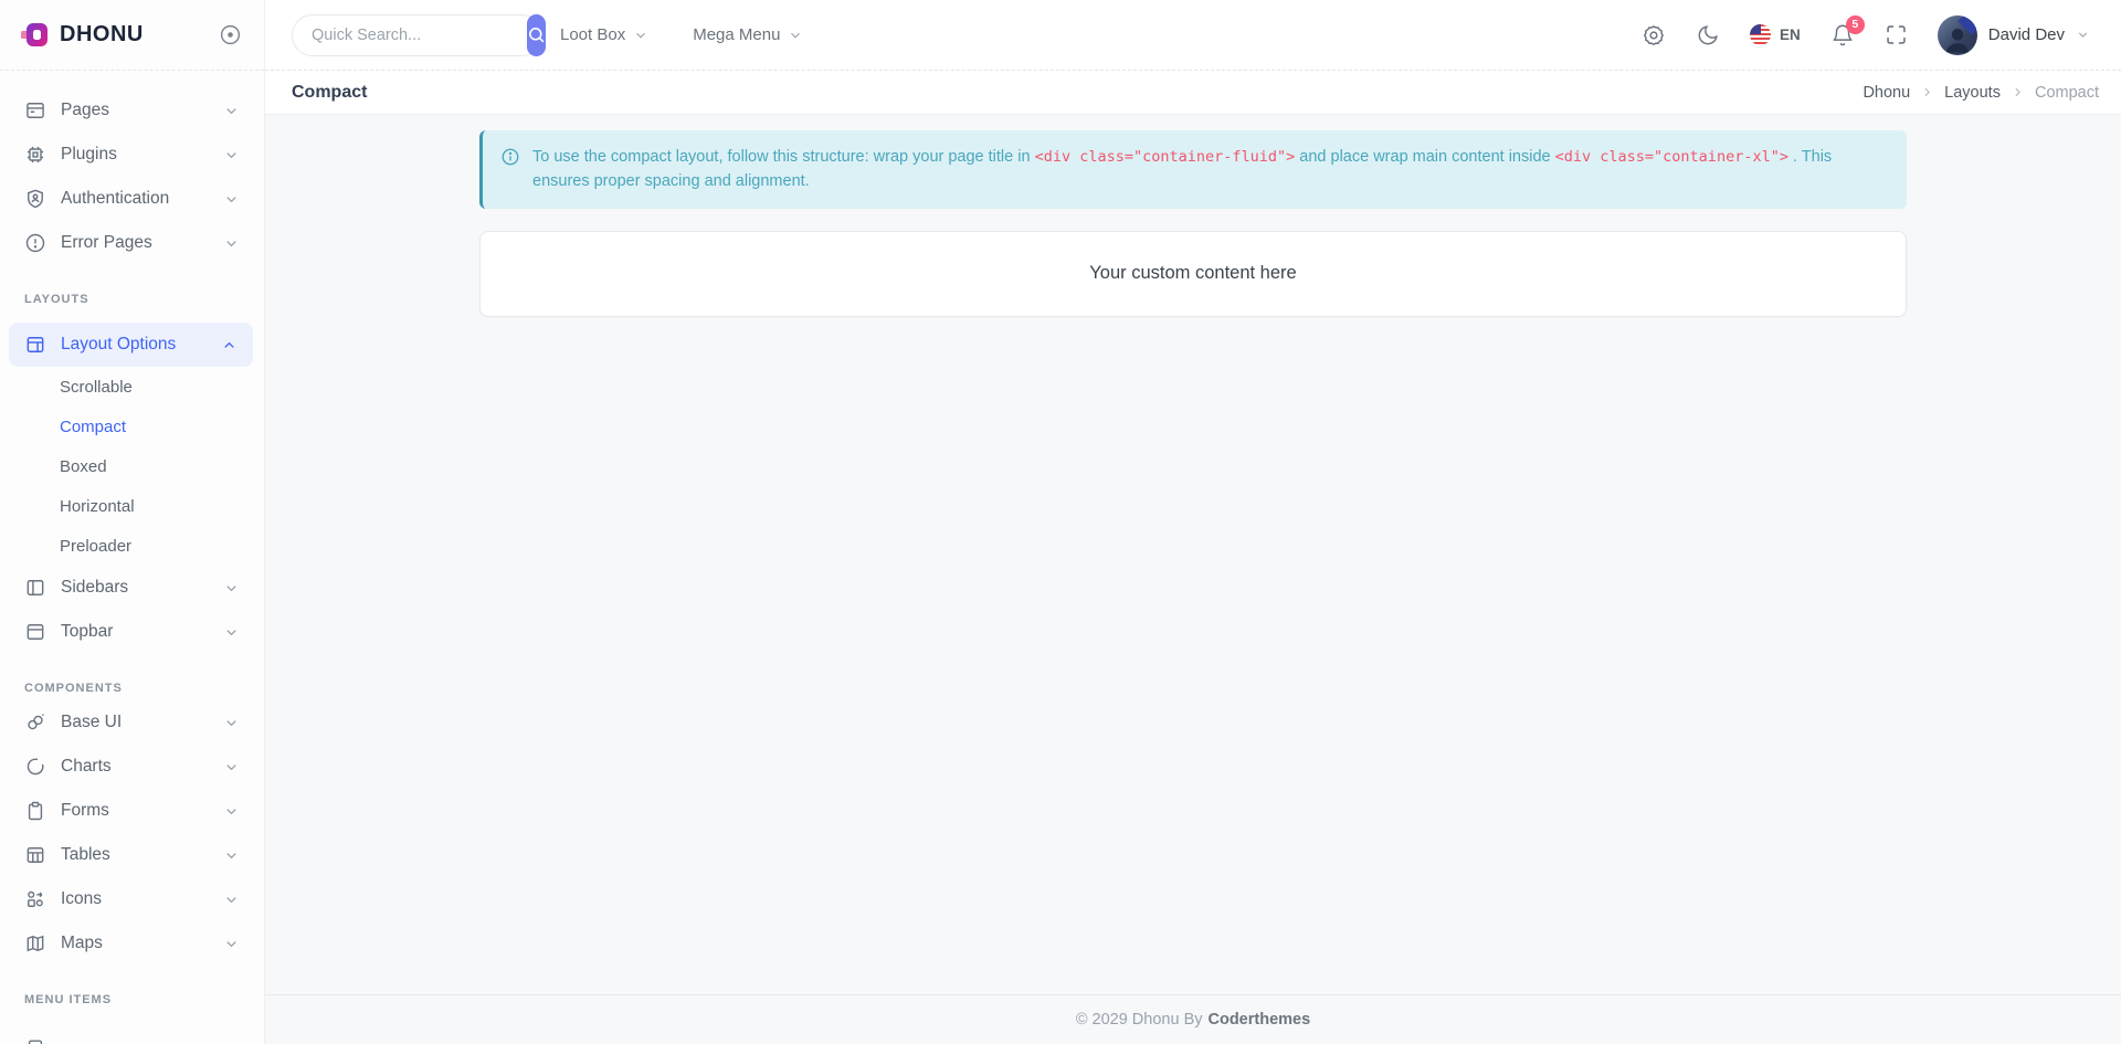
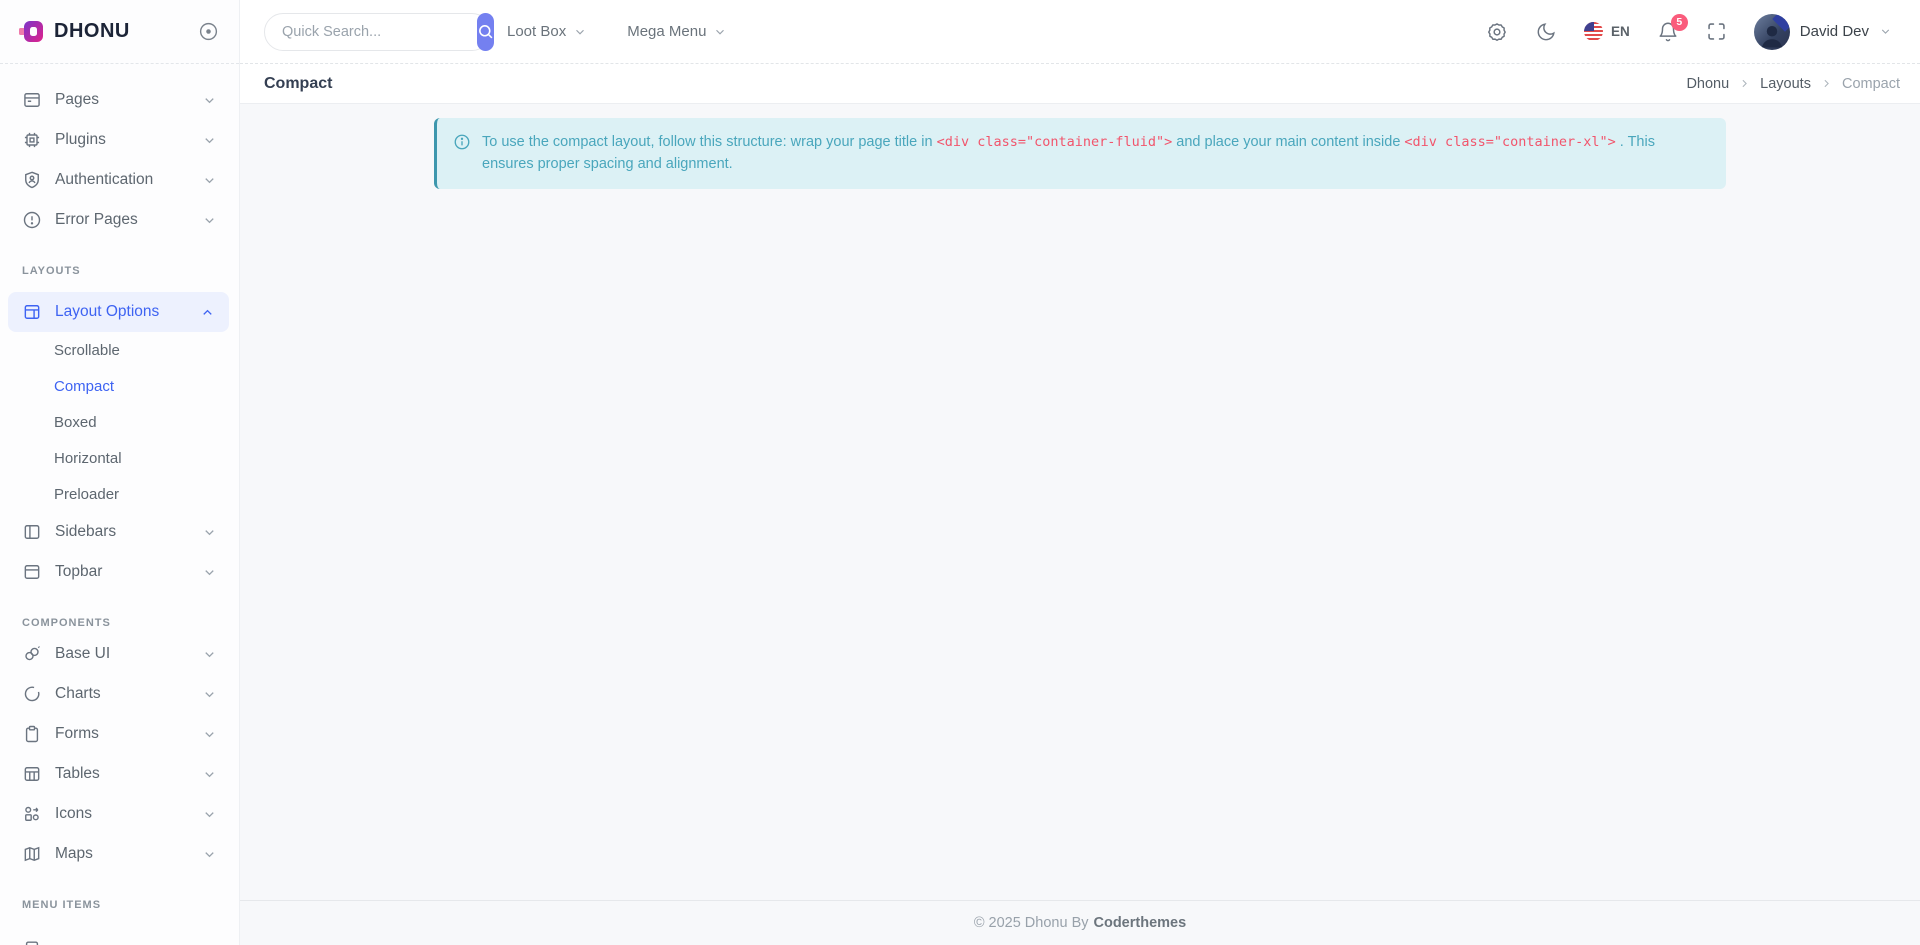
  DHONU
  Pages
  Plugins
  Authentication
  Error Pages
  LAYOUTS
  Layout Options
  Scrollable
  Compact
  Boxed
  Horizontal
  Preloader
  Sidebars
  Topbar
  COMPONENTS
  Base UI
  Charts
  Forms
  Tables
  Icons
  Maps
  MENU ITEMS
  Quick Search...
  Loot Box
  Mega Menu
  EN
  5
  David Dev
  Compact
  Dhonu
  Layouts
  Compact
- To use the compact layout, follow this structure: wrap your page title in <div class="container-fluid"> and place wrap main content inside <div class="container-xl"> . This ensures proper spacing and alignment.
+ To use the compact layout, follow this structure: wrap your page title in <div class="container-fluid"> and place your main content inside <div class="container-xl"> . This ensures proper spacing and alignment.
- Your custom content here
- © 2029 Dhonu By
+ © 2025 Dhonu By
  Coderthemes
